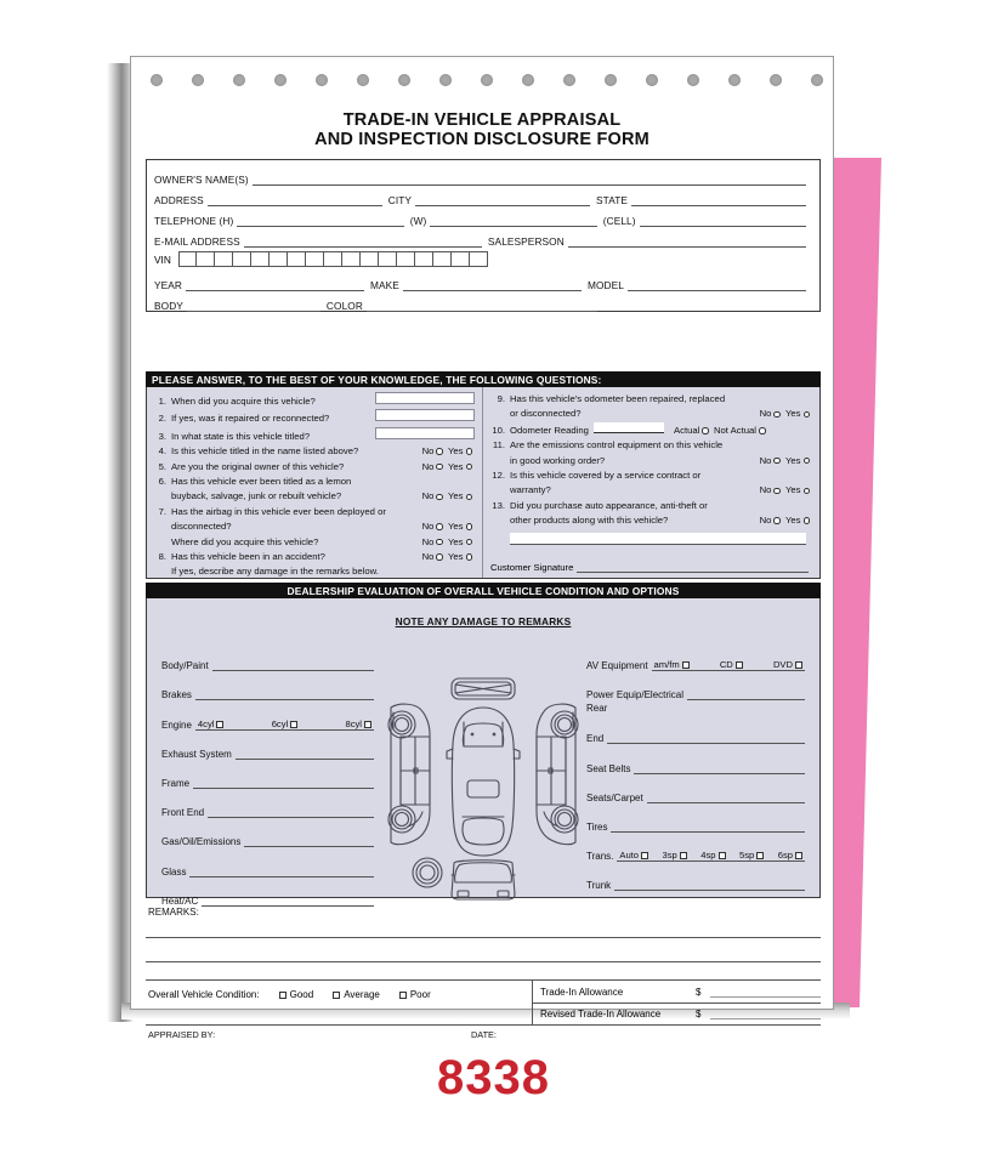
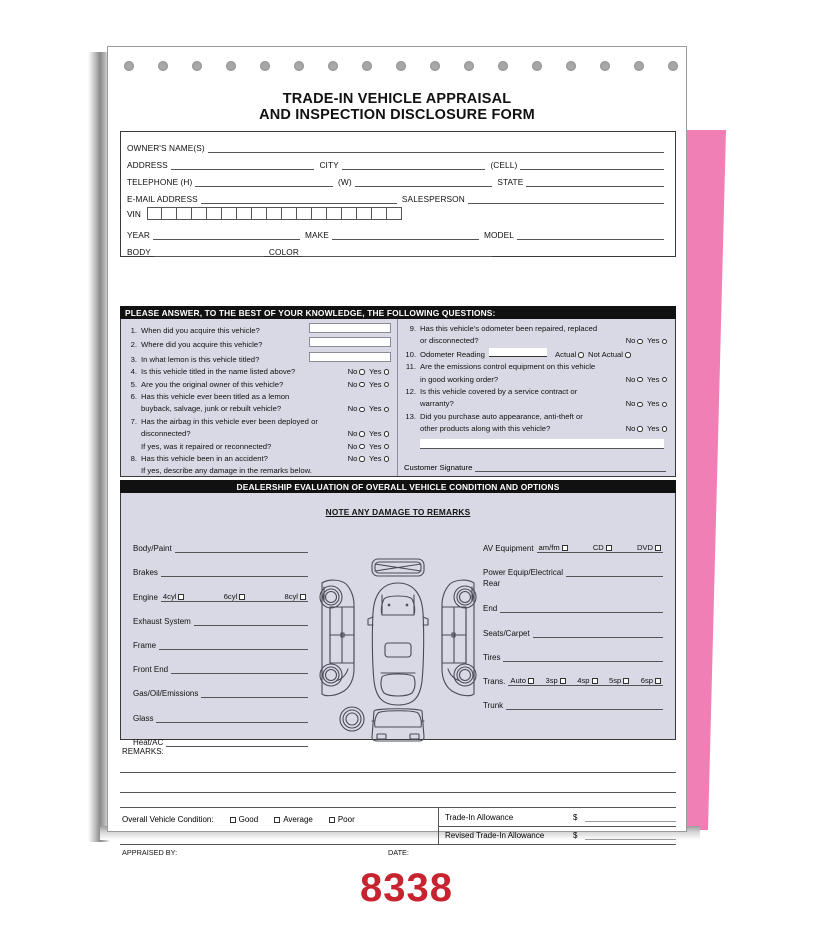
  TRADE-IN VEHICLE APPRAISAL
  AND INSPECTION DISCLOSURE FORM
  OWNER'S NAME(S)
  ADDRESS
  CITY
- STATE
+ (CELL)
  TELEPHONE (H)
  (W)
- (CELL)
+ STATE
  E-MAIL ADDRESS
  SALESPERSON
  VIN
  YEAR
  MAKE
  MODEL
  BODY
  COLOR
  PLEASE ANSWER, TO THE BEST OF YOUR KNOWLEDGE, THE FOLLOWING QUESTIONS:
  1.
  When did you acquire this vehicle?
  2.
- If yes, was it repaired or reconnected?
+ Where did you acquire this vehicle?
  3.
- In what state is this vehicle titled?
+ In what lemon is this vehicle titled?
  4.
  Is this vehicle titled in the name listed above?
  No Yes
  5.
  Are you the original owner of this vehicle?
  No Yes
  6.
  Has this vehicle ever been titled as a lemon
  buyback, salvage, junk or rebuilt vehicle?
  No Yes
  7.
  Has the airbag in this vehicle ever been deployed or
  disconnected?
  No Yes
- Where did you acquire this vehicle?
+ If yes, was it repaired or reconnected?
  No Yes
  8.
  Has this vehicle been in an accident?
  No Yes
  If yes, describe any damage in the remarks below.
  Customer Signature
  9.
  Has this vehicle's odometer been repaired, replaced
  or disconnected?
  No Yes
  10.
  Odometer Reading
  Actual Not Actual
  11.
  Are the emissions control equipment on this vehicle
  in good working order?
  No Yes
  12.
  Is this vehicle covered by a service contract or
  warranty?
  No Yes
  13.
  Did you purchase auto appearance, anti-theft or
  other products along with this vehicle?
  No Yes
  DEALERSHIP EVALUATION OF OVERALL VEHICLE CONDITION AND OPTIONS
  NOTE ANY DAMAGE TO REMARKS
  Body/Paint
  Brakes
  Engine
  4cyl
  6cyl
  8cyl
  Exhaust System
  Frame
  Front End
  Gas/Oil/Emissions
  Glass
  Heat/AC
  AV Equipment
  am/fm
  CD
  DVD
  Power Equip/Electrical
  Rear
  End
- Seat Belts
  Seats/Carpet
  Tires
  Trans.
  Auto
  3sp
  4sp
  5sp
  6sp
  Trunk
  REMARKS:
  Overall Vehicle Condition:
  Good
  Average
  Poor
  Trade-In Allowance
  $
  Revised Trade-In Allowance
  $
  APPRAISED BY:
  DATE:
  8338
